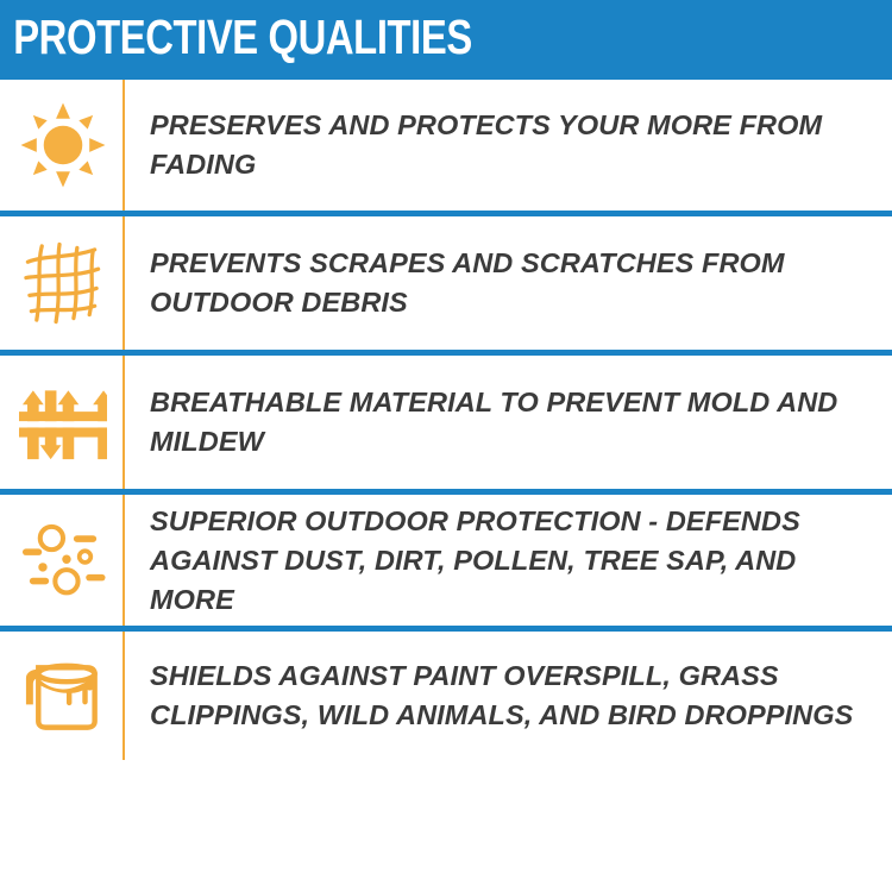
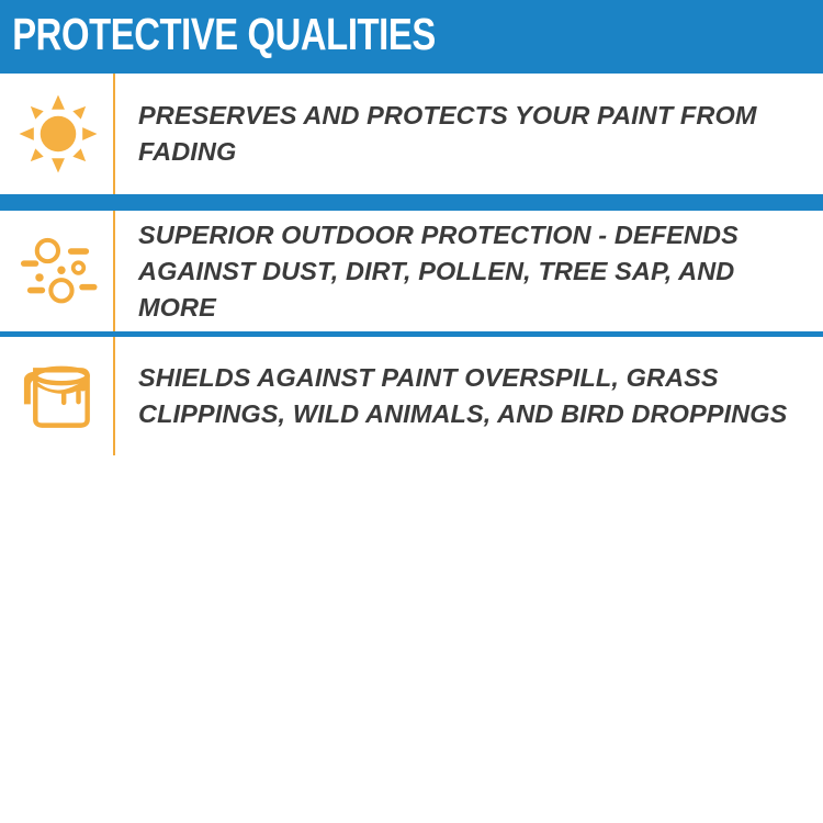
  PROTECTIVE QUALITIES
- PRESERVES AND PROTECTS YOUR MORE FROM FADING
+ PRESERVES AND PROTECTS YOUR PAINT FROM FADING
- PREVENTS SCRAPES AND SCRATCHES FROM OUTDOOR DEBRIS
- BREATHABLE MATERIAL TO PREVENT MOLD AND MILDEW
  SUPERIOR OUTDOOR PROTECTION - DEFENDS AGAINST DUST, DIRT, POLLEN, TREE SAP, AND MORE
  SHIELDS AGAINST PAINT OVERSPILL, GRASS CLIPPINGS, WILD ANIMALS, AND BIRD DROPPINGS
